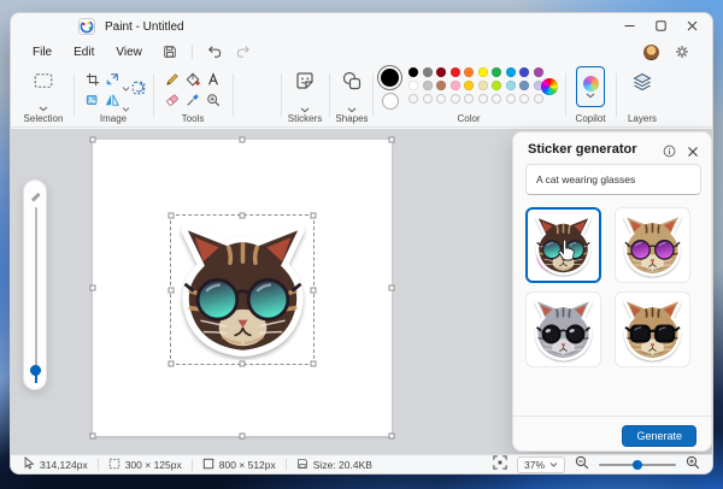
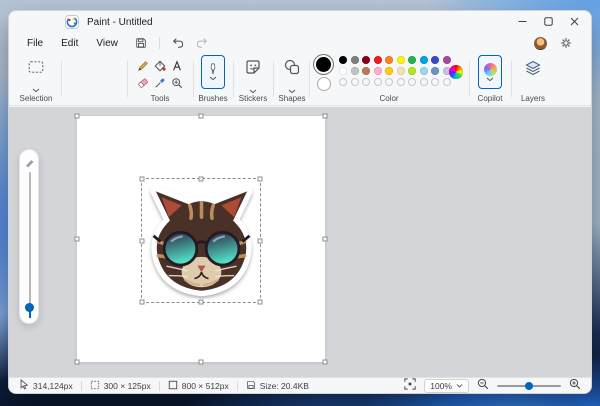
  Paint - Untitled
  File
  Edit
  View
  Selection
- Image
  Tools
+ Brushes
  Stickers
  Shapes
  Color
  Copilot
  Layers
- Sticker generator
- A cat wearing glasses
- Generate
  314,124px
  300 × 125px
  800 × 512px
  Size: 20.4KB
- 37%
+ 100%
